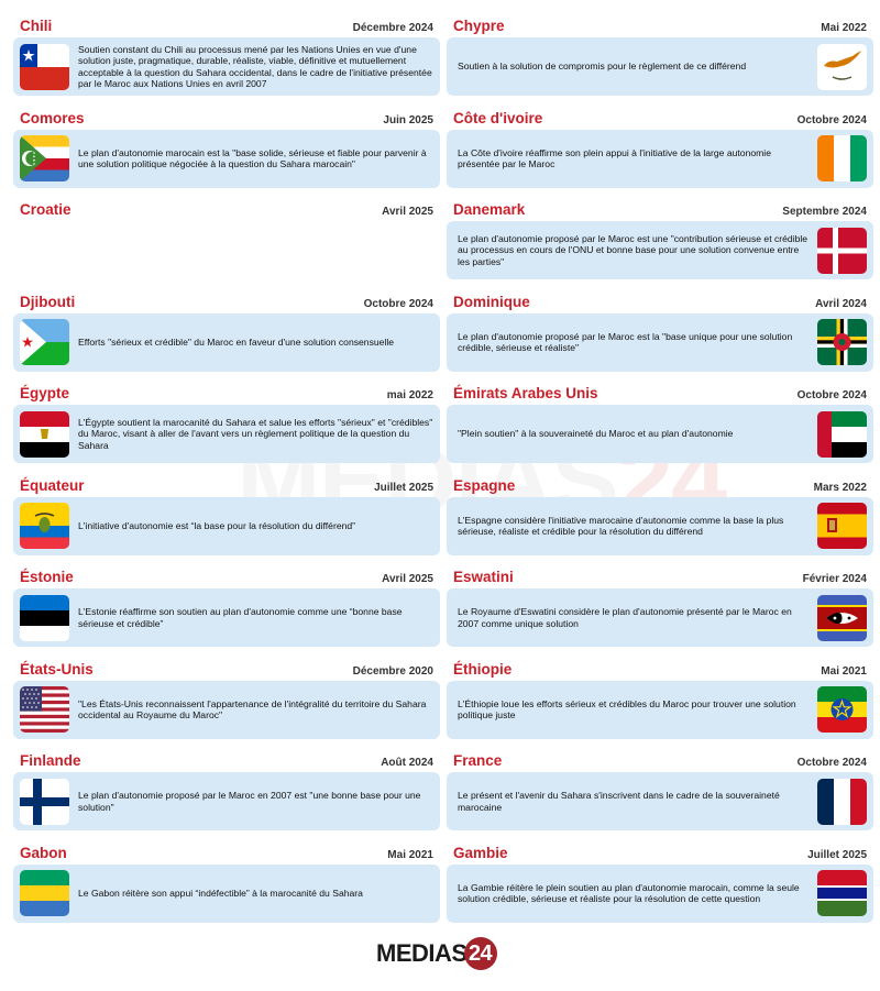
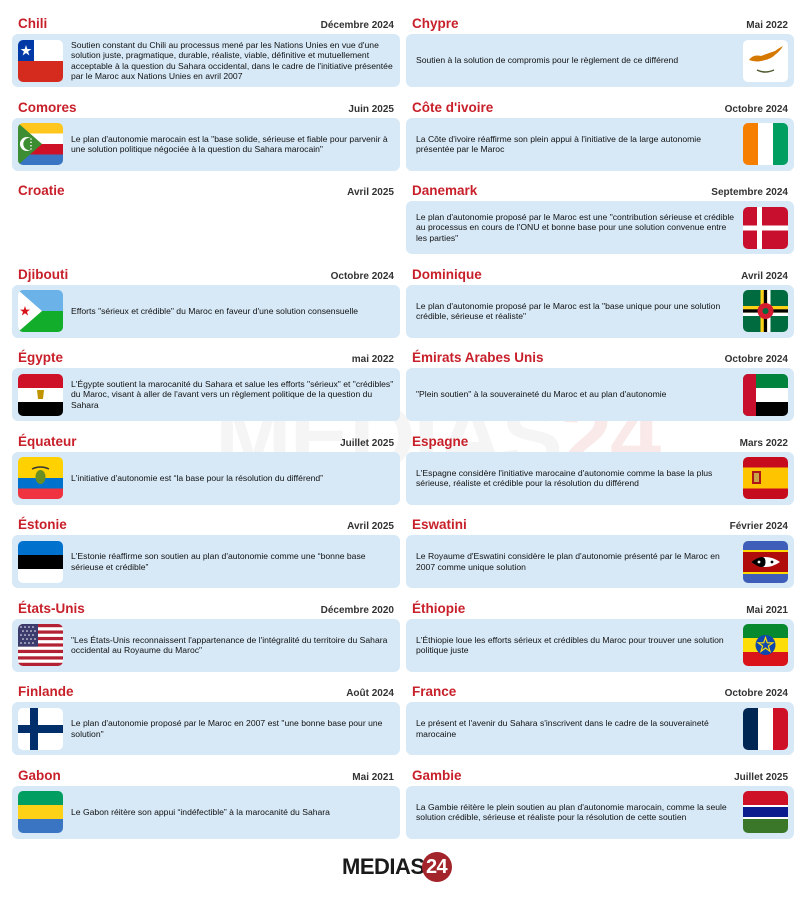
  MEDIAS24
  Chili
  Décembre 2024
  Soutien constant du Chili au processus mené par les Nations Unies en vue d'une solution juste, pragmatique, durable, réaliste, viable, définitive et mutuellement acceptable à la question du Sahara occidental, dans le cadre de l'initiative présentée par le Maroc aux Nations Unies en avril 2007
  Comores
  Juin 2025
  Le plan d'autonomie marocain est la "base solide, sérieuse et fiable pour parvenir à une solution politique négociée à la question du Sahara marocain"
  Croatie
  Avril 2025
  Djibouti
  Octobre 2024
  Efforts "sérieux et crédible" du Maroc en faveur d'une solution consensuelle
  Égypte
  mai 2022
  L'Égypte soutient la marocanité du Sahara et salue les efforts "sérieux" et "crédibles" du Maroc, visant à aller de l'avant vers un règlement politique de la question du Sahara
  Équateur
  Juillet 2025
  L'initiative d'autonomie est “la base pour la résolution du différend”
  Éstonie
  Avril 2025
  L'Estonie réaffirme son soutien au plan d'autonomie comme une “bonne base sérieuse et crédible”
  États-Unis
  Décembre 2020
  "Les États-Unis reconnaissent l'appartenance de l'intégralité du territoire du Sahara occidental au Royaume du Maroc"
  Finlande
  Août 2024
  Le plan d'autonomie proposé par le Maroc en 2007 est "une bonne base pour une solution"
  Gabon
  Mai 2021
  Le Gabon réitère son appui “indéfectible” à la marocanité du Sahara
  Chypre
  Mai 2022
  Soutien à la solution de compromis pour le règlement de ce différend
  Côte d'ivoire
  Octobre 2024
  La Côte d'ivoire réaffirme son plein appui à l'initiative de la large autonomie présentée par le Maroc
  Danemark
  Septembre 2024
  Le plan d'autonomie proposé par le Maroc est une "contribution sérieuse et crédible au processus en cours de l'ONU et bonne base pour une solution convenue entre les parties"
  Dominique
  Avril 2024
  Le plan d'autonomie proposé par le Maroc est la "base unique pour une solution crédible, sérieuse et réaliste"
  Émirats Arabes Unis
  Octobre 2024
  "Plein soutien" à la souveraineté du Maroc et au plan d'autonomie
  Espagne
  Mars 2022
  L'Espagne considère l'initiative marocaine d'autonomie comme la base la plus sérieuse, réaliste et crédible pour la résolution du différend
  Eswatini
  Février 2024
  Le Royaume d'Eswatini considère le plan d'autonomie présenté par le Maroc en 2007 comme unique solution
  Éthiopie
  Mai 2021
  L'Éthiopie loue les efforts sérieux et crédibles du Maroc pour trouver une solution politique juste
  France
  Octobre 2024
  Le présent et l'avenir du Sahara s'inscrivent dans le cadre de la souveraineté marocaine
  Gambie
  Juillet 2025
- La Gambie réitère le plein soutien au plan d'autonomie marocain, comme la seule solution crédible, sérieuse et réaliste pour la résolution de cette question
+ La Gambie réitère le plein soutien au plan d'autonomie marocain, comme la seule solution crédible, sérieuse et réaliste pour la résolution de cette soutien
  MEDIAS
  24
